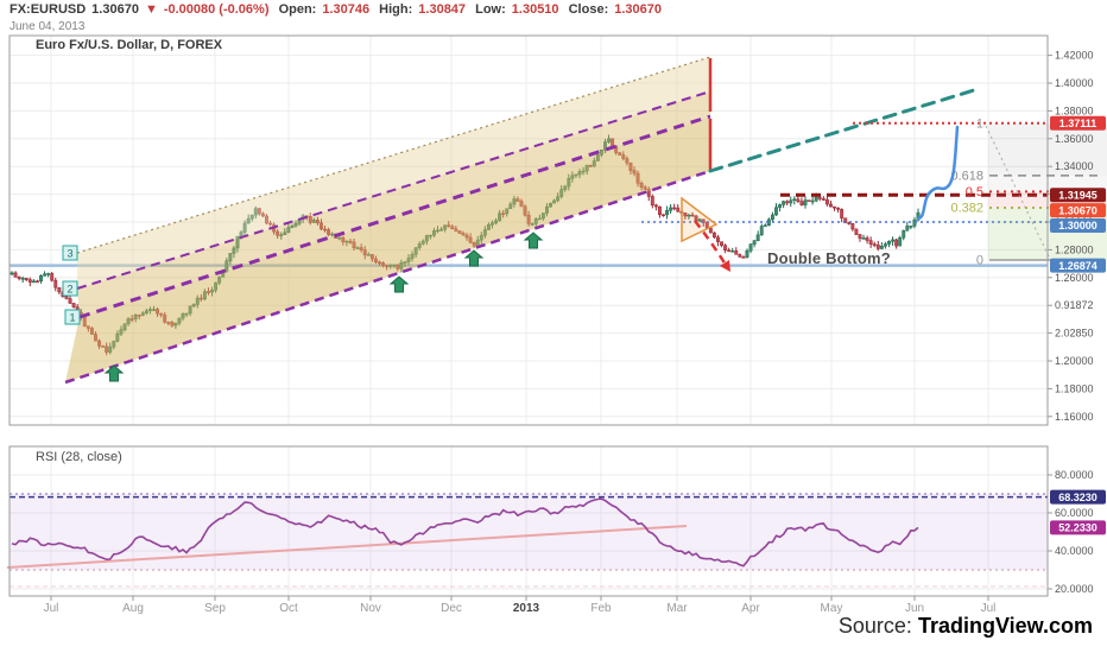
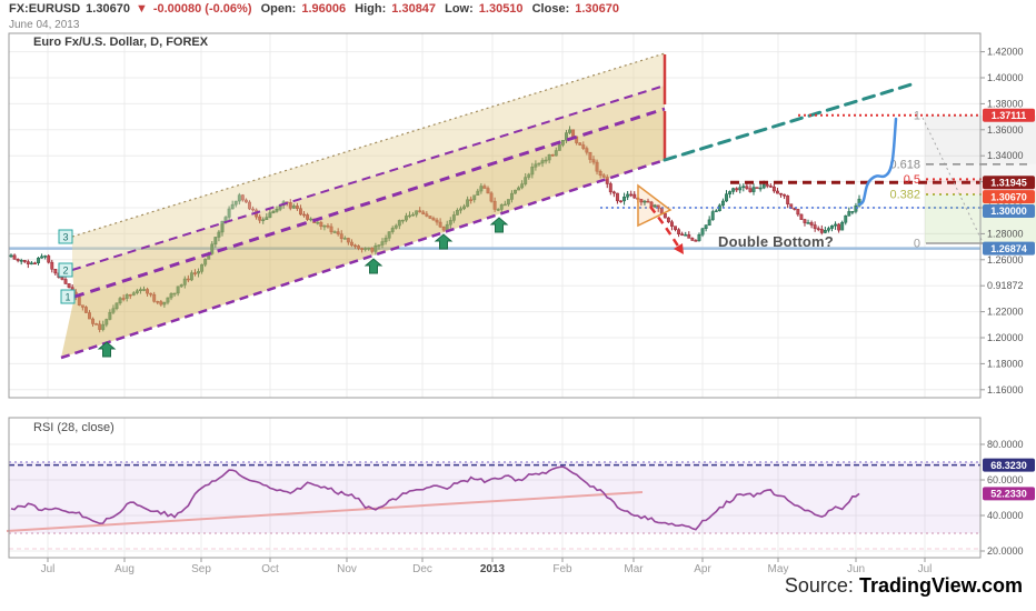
- FX:EURUSD 1.30670 ▼ -0.00080 (-0.06%) Open: 1.30746 High: 1.30847 Low: 1.30510 Close: 1.30670
+ FX:EURUSD 1.30670 ▼ -0.00080 (-0.06%) Open: 1.96006 High: 1.30847 Low: 1.30510 Close: 1.30670
  June 04, 2013
  1
  2
  3
  1
  0.618
  0.5
  0.382
  0
  Jul
  Aug
  Sep
  Oct
  Nov
  Dec
  2013
  Feb
  Mar
  Apr
  May
  Jun
  Jul
  1.42000
  1.40000
  1.38000
  1.36000
  1.34000
  1.28000
  1.26000
  0.91872
- 2.02850
+ 1.22000
  1.20000
  1.18000
  1.16000
  80.0000
  60.0000
  40.0000
  20.0000
  1.37111
  1.31945
  1.30000
  1.26874
  1.30670
  68.3230
  52.2330
  Euro Fx/U.S. Dollar, D, FOREX
  RSI (28, close)
  Double Bottom?
  Source: TradingView.com
